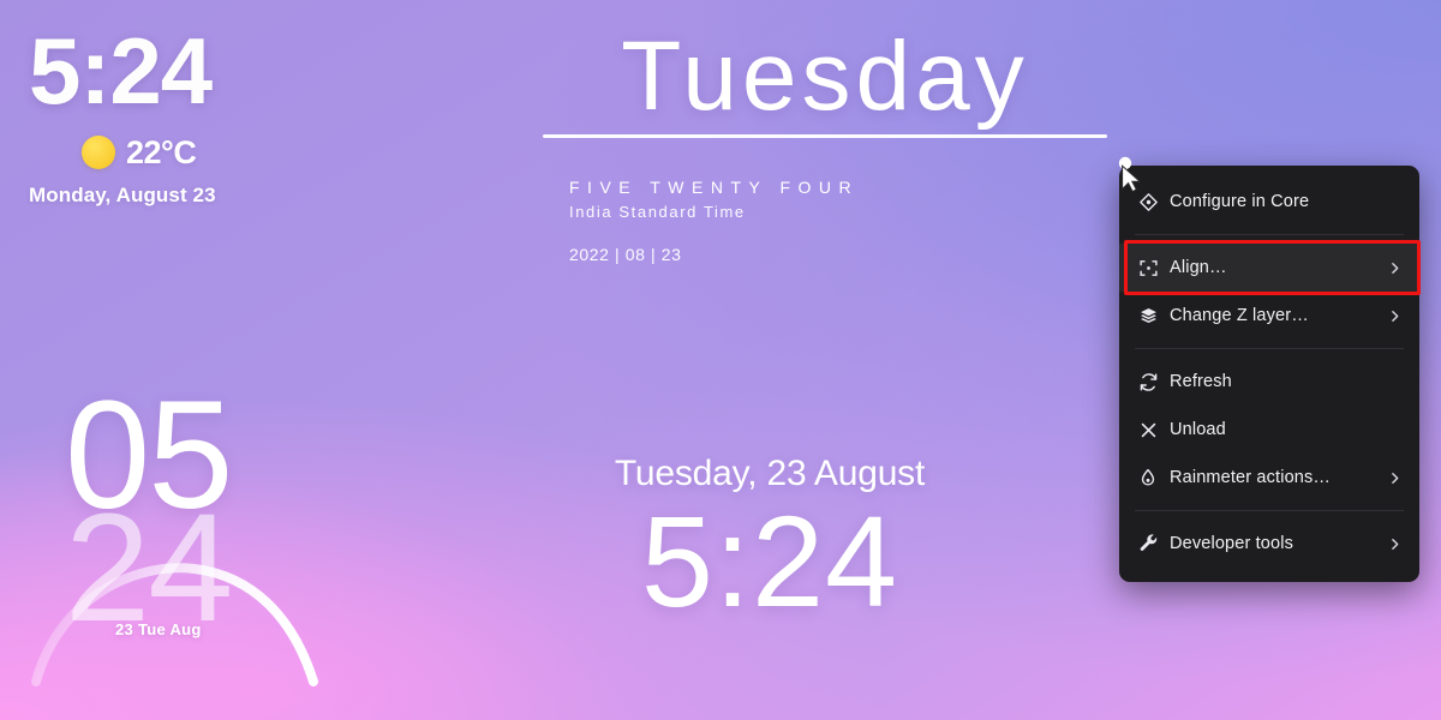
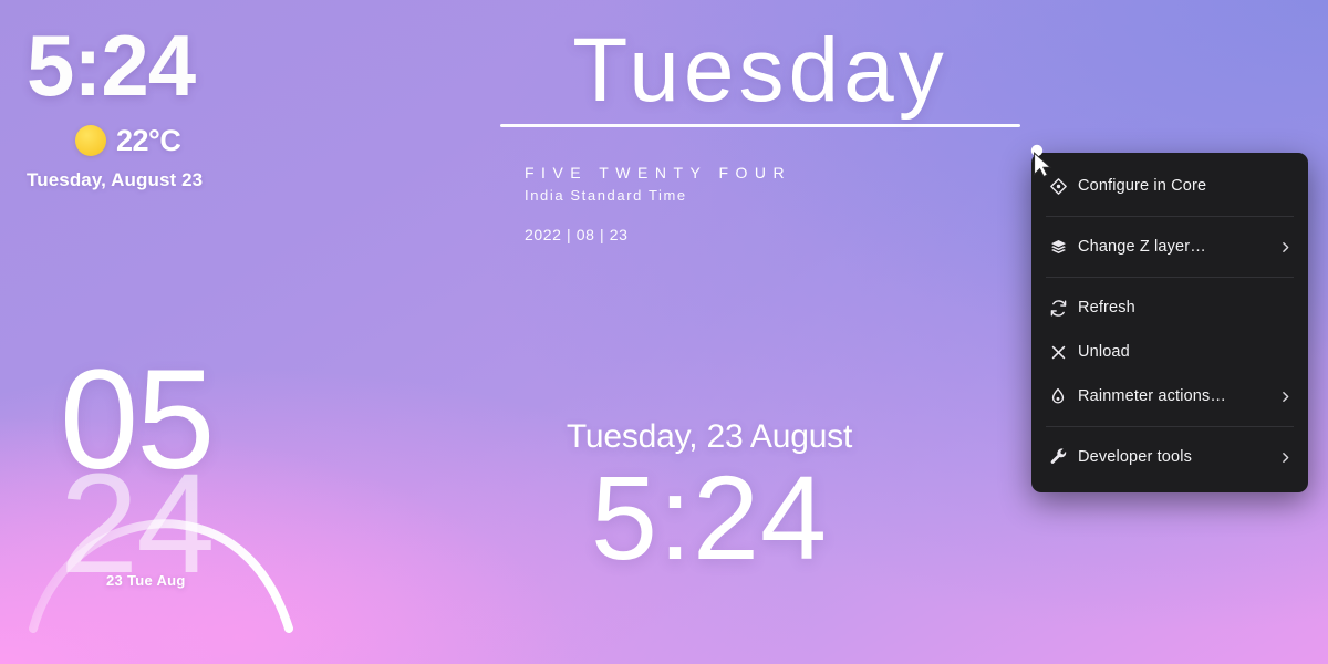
  5:24
  22°C
- Monday, August 23
+ Tuesday, August 23
  Tuesday
  FIVE TWENTY FOUR
  India Standard Time
  2022 | 08 | 23
  05
  23 Tue Aug
  Tuesday, 23 August
  5:24
  Configure in Core
- Align…
  Change Z layer…
  Refresh
  Unload
  Rainmeter actions…
  Developer tools
